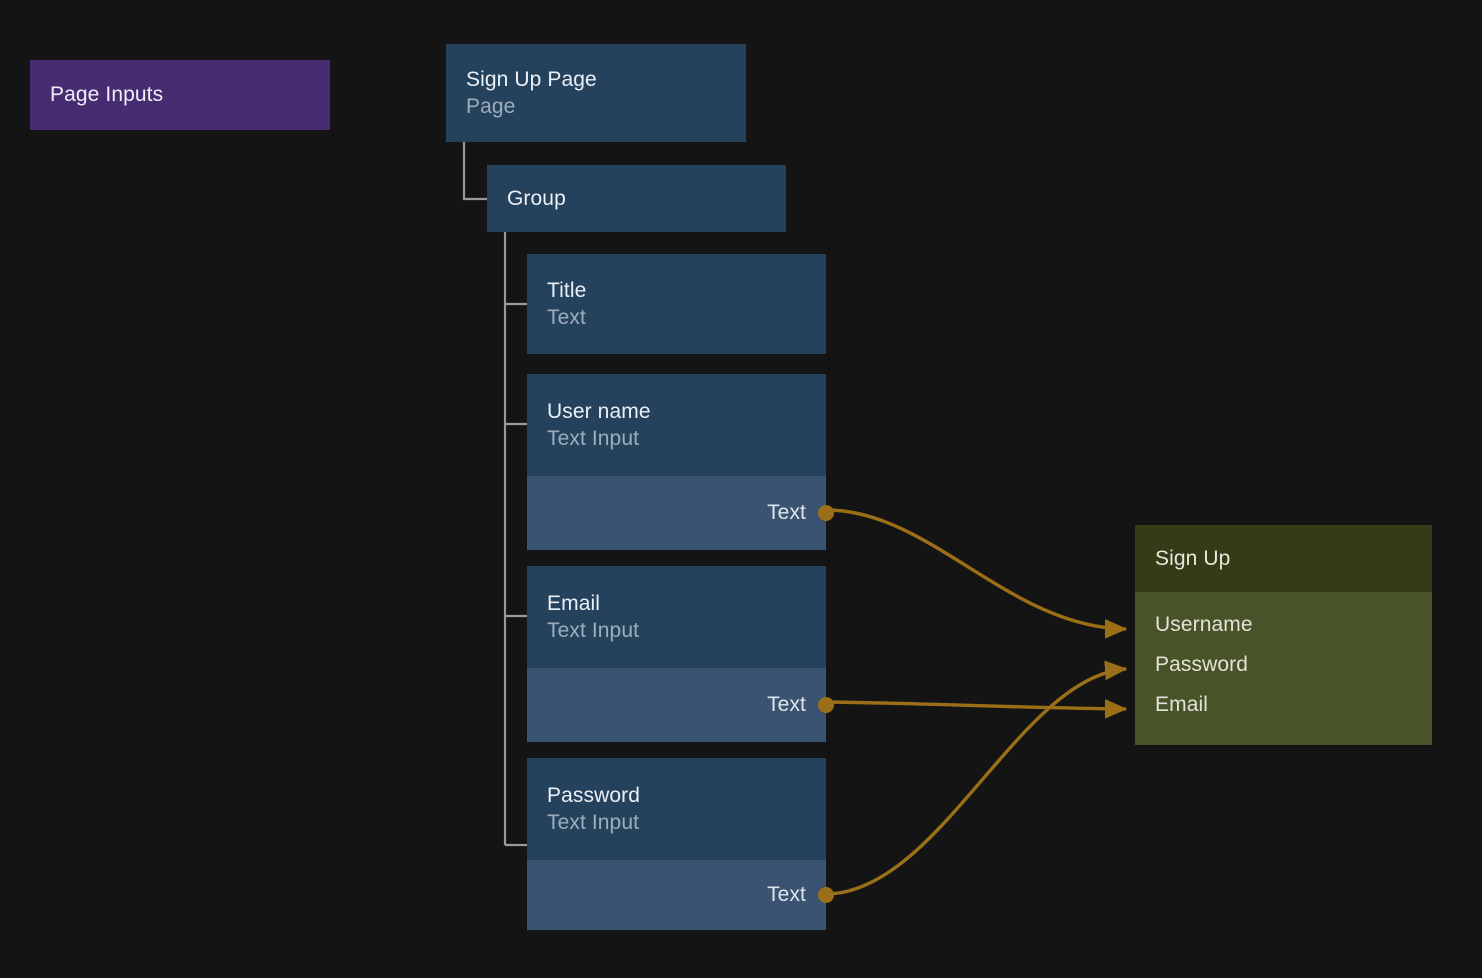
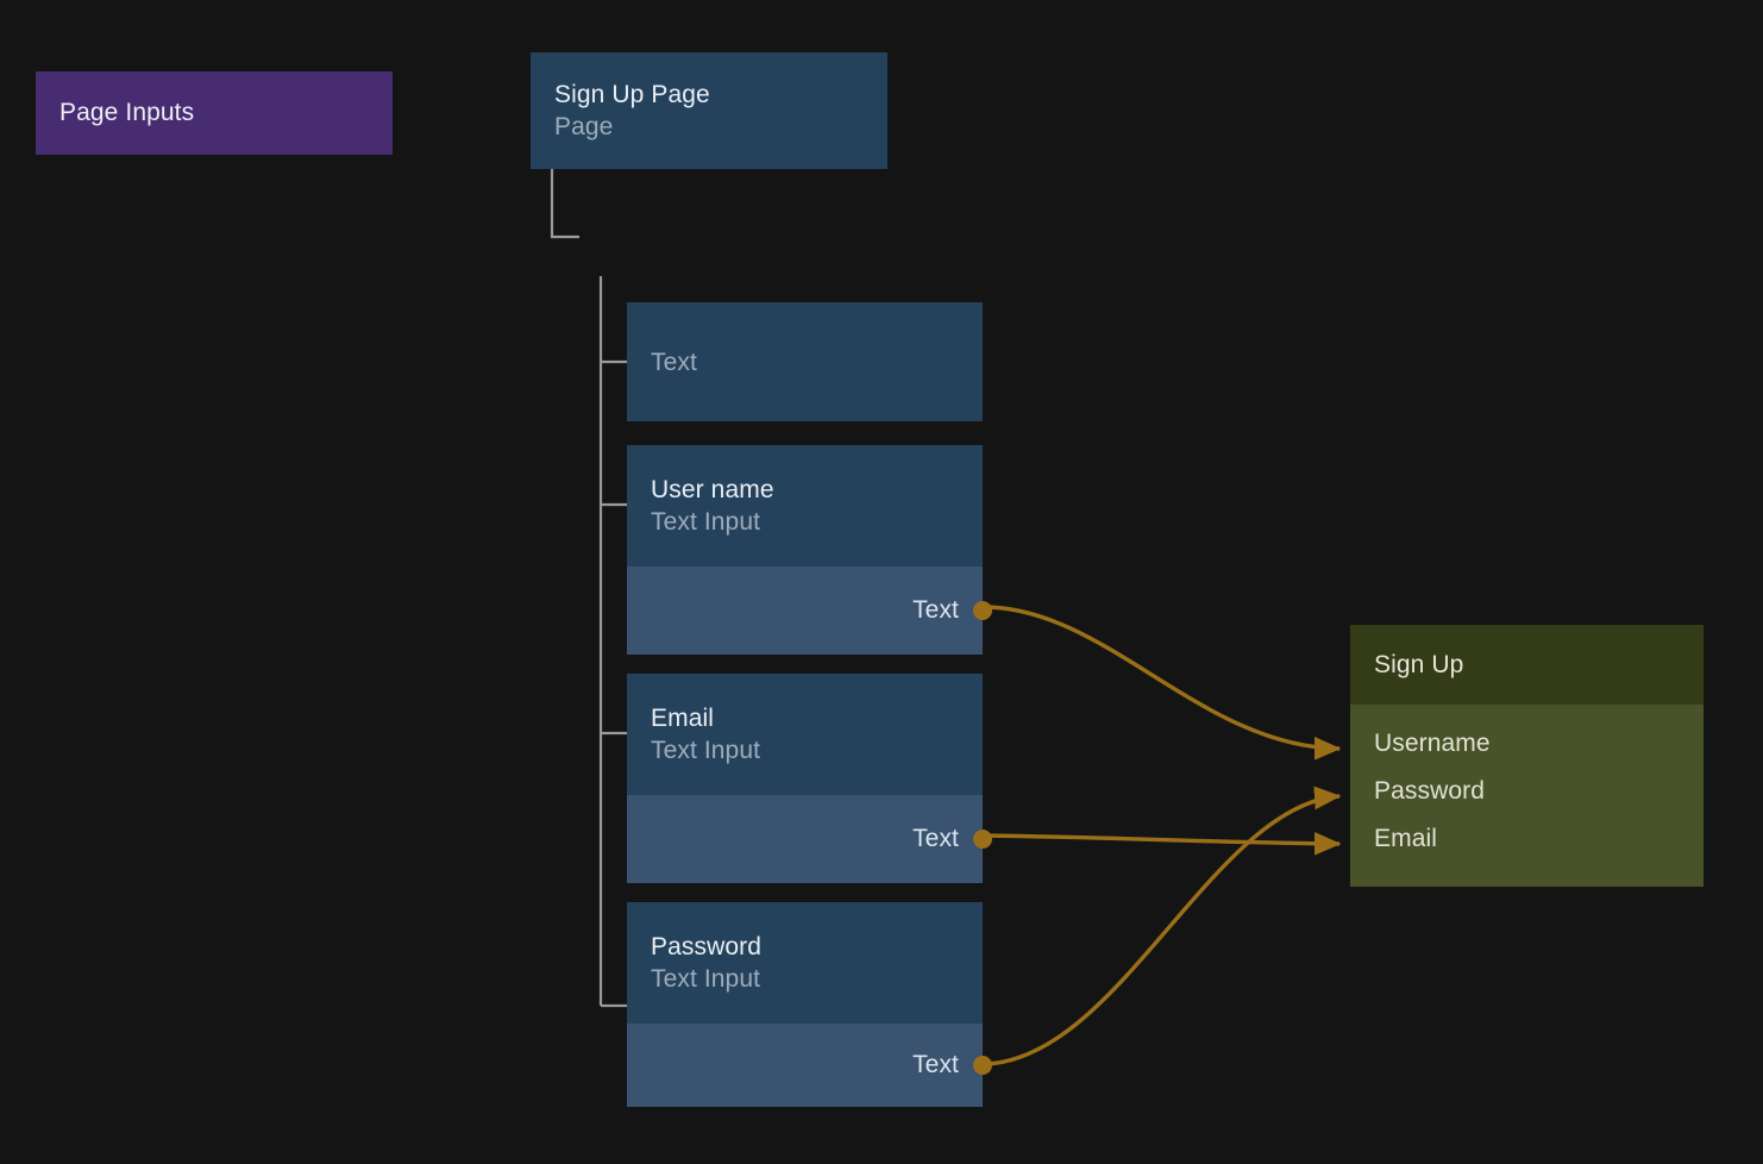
  Page Inputs
  Sign Up Page
  Page
- Group
- Title
  Text
  User name
  Text Input
  Text
  Email
  Text Input
  Text
  Password
  Text Input
  Text
  Sign Up
  Username
  Password
  Email
